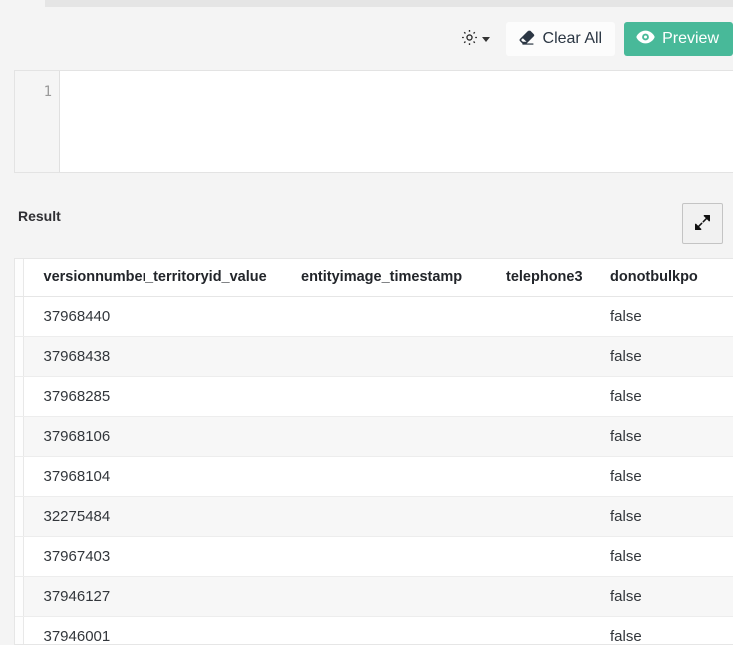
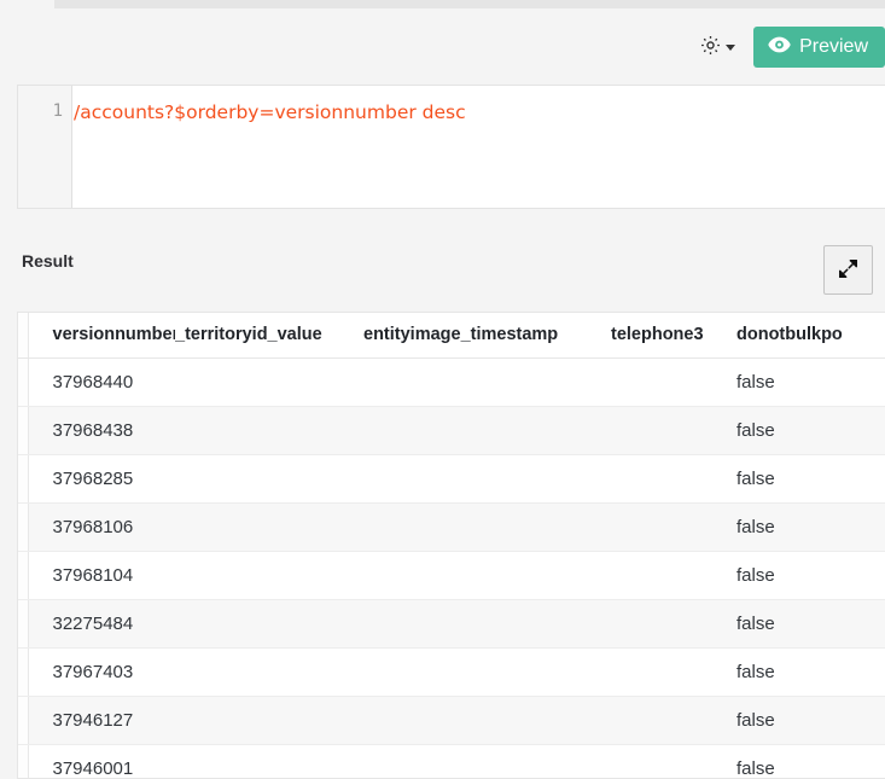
- Clear All
  Preview
  1
+ /accounts?$orderby=versionnumber desc
  Result
  	versionnumbe	_territoryid_value	entityimage_timestamp	telephone3	donotbulkpo
  	37968440				false
  	37968438				false
  	37968285				false
  	37968106				false
  	37968104				false
  	32275484				false
  	37967403				false
  	37946127				false
  	37946001				false
